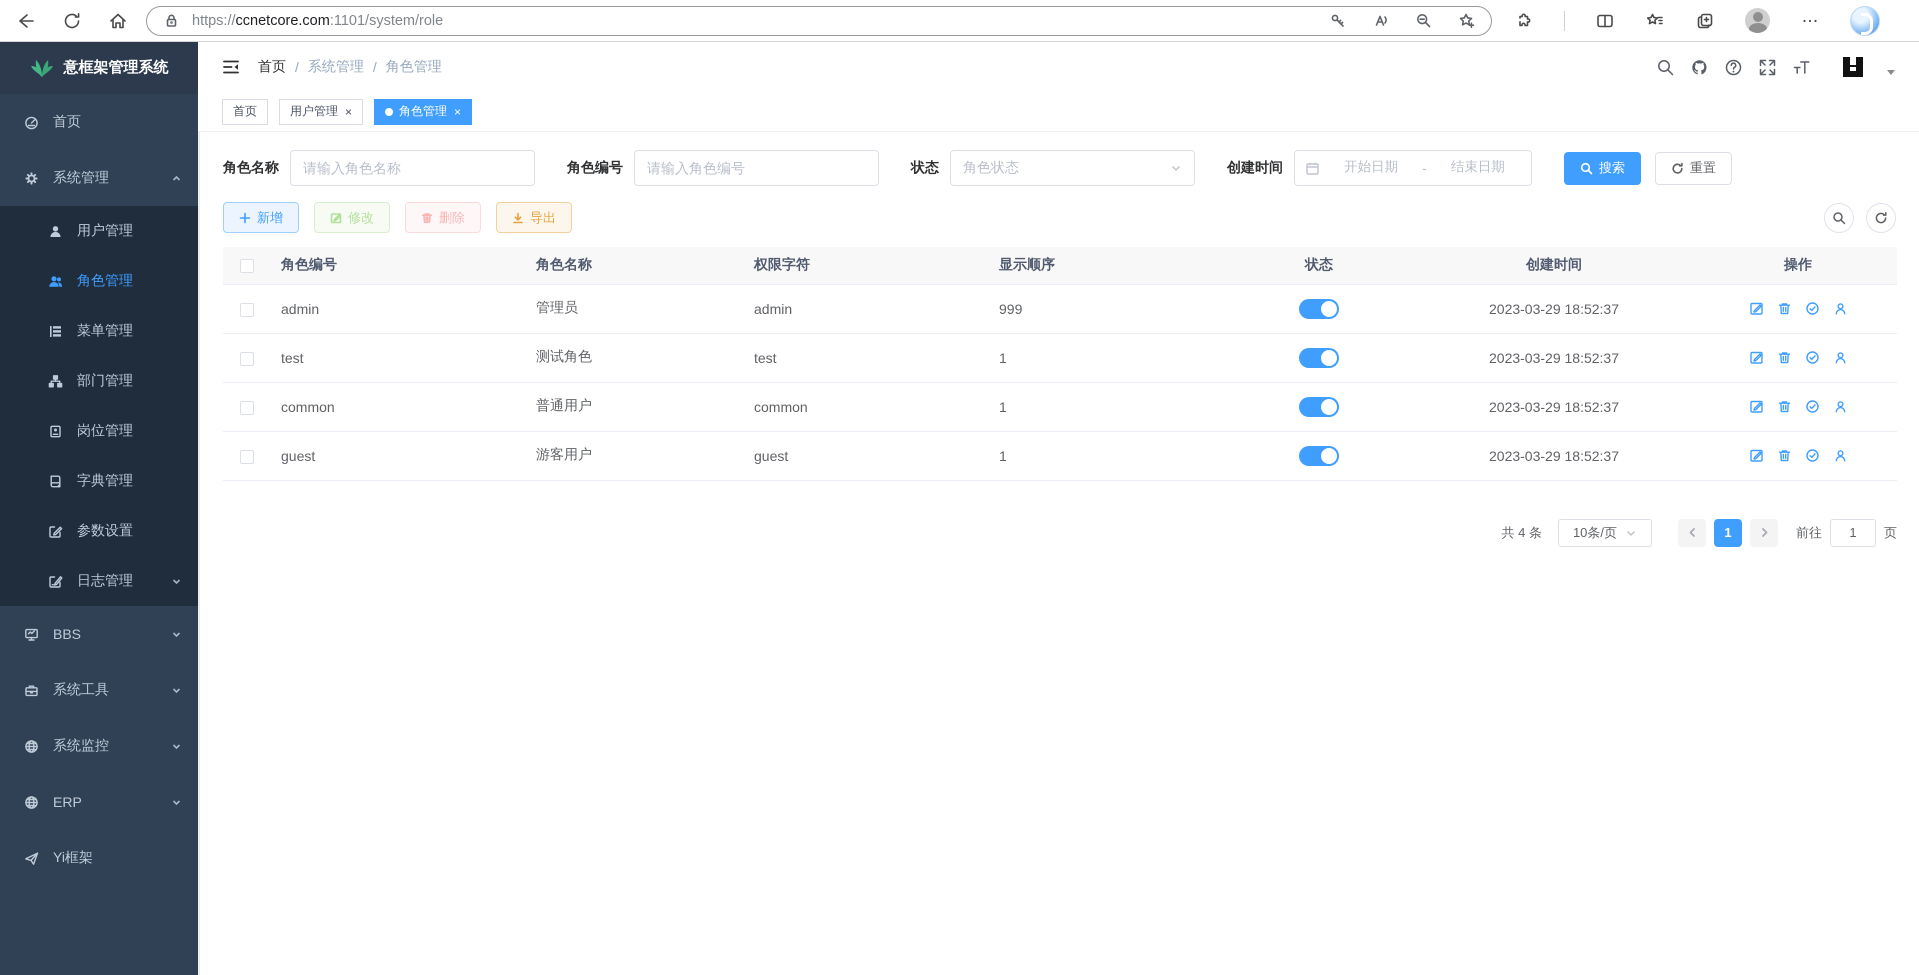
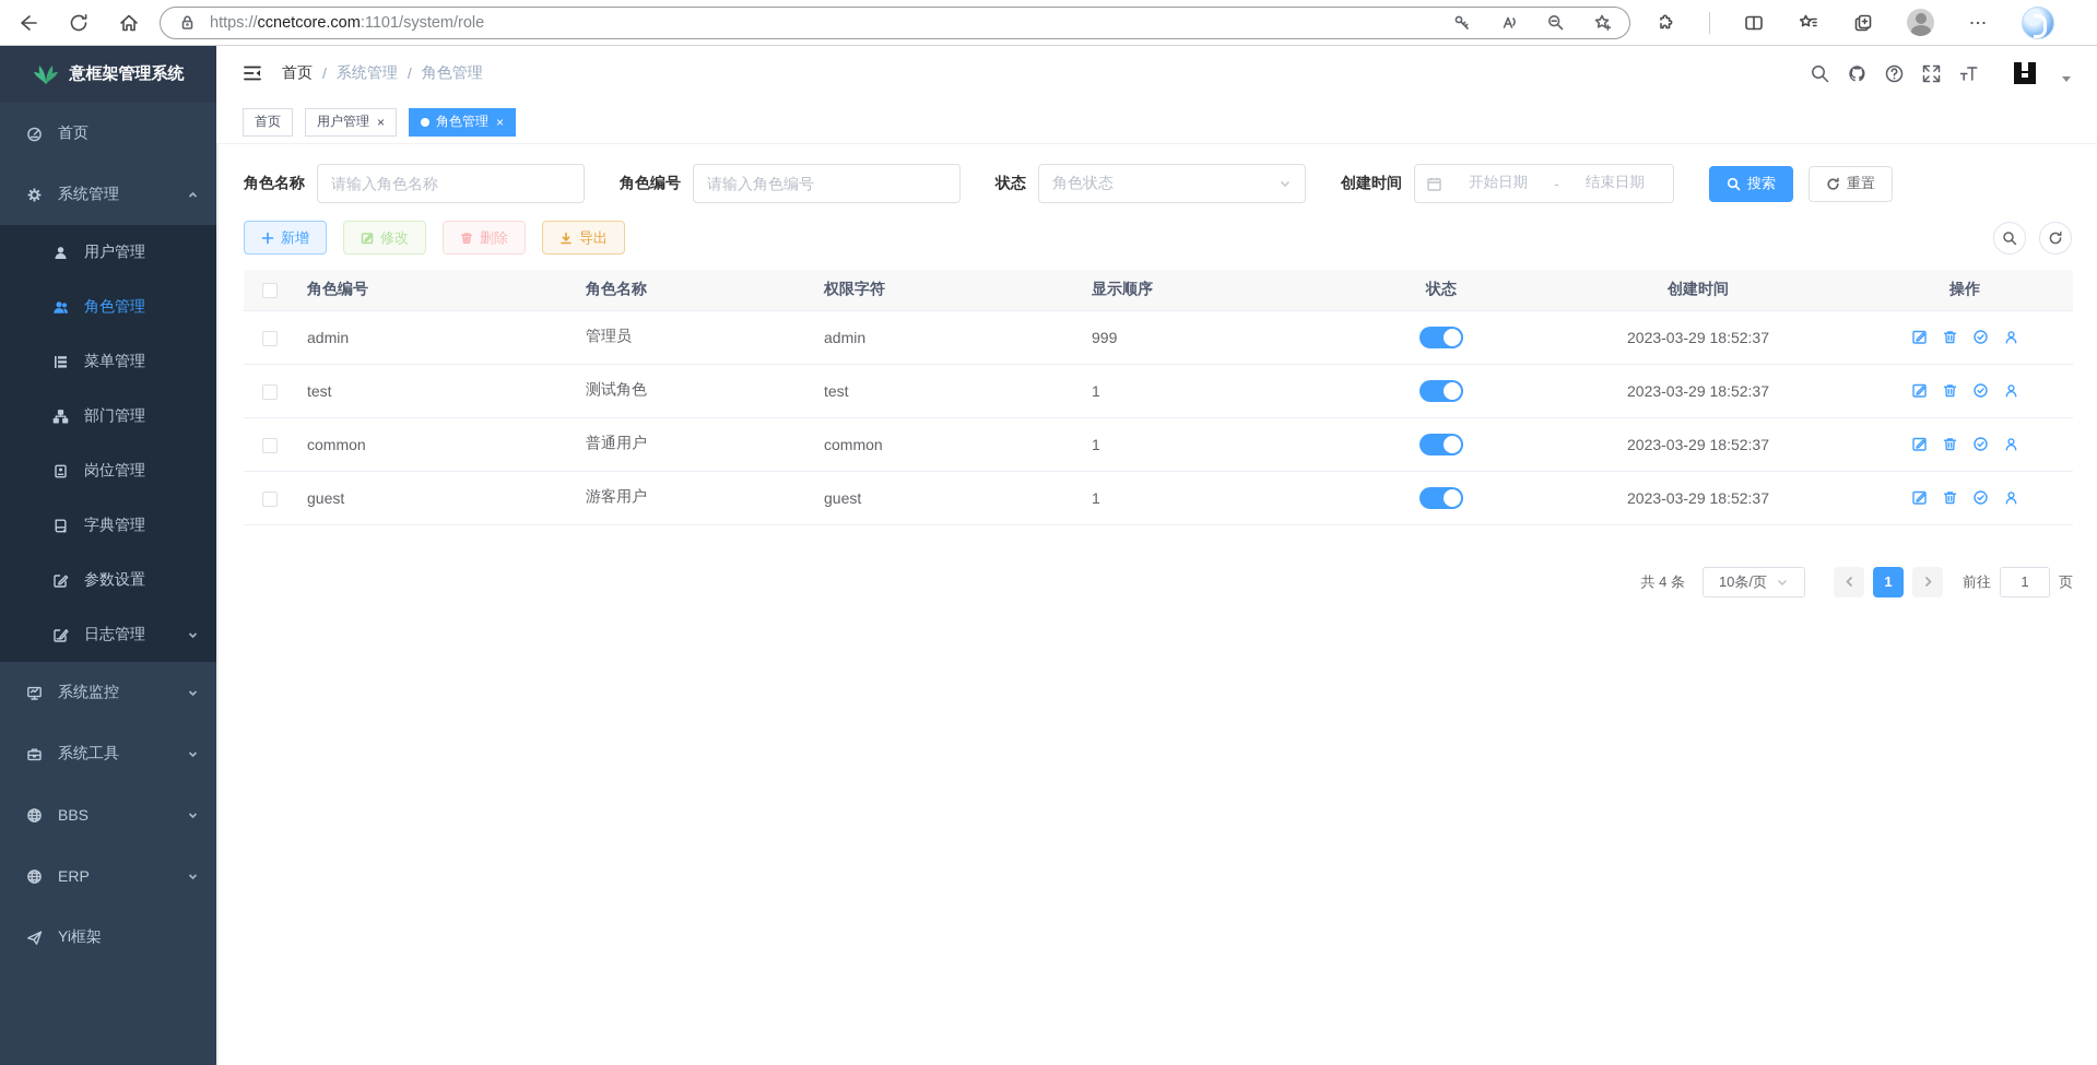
  https://ccnetcore.com:1101/system/role
  意框架管理系统
  首页
  系统管理
  用户管理
  角色管理
  菜单管理
  部门管理
  岗位管理
  字典管理
  参数设置
  日志管理
- BBS
+ 系统监控
  系统工具
- 系统监控
+ BBS
  ERP
  Yi框架
  首页
  /
  系统管理
  /
  角色管理
  首页
  用户管理
  ×
  角色管理
  ×
  角色名称
  请输入角色名称
  角色编号
  请输入角色编号
  状态
  角色状态
  创建时间
  开始日期
  -
  结束日期
  搜索
  重置
  新增
  修改
  删除
  导出
  	角色编号	角色名称	权限字符	显示顺序	状态	创建时间	操作
  	admin	管理员	admin	999		2023-03-29 18:52:37
  	test	测试角色	test	1		2023-03-29 18:52:37
  	common	普通用户	common	1		2023-03-29 18:52:37
  	guest	游客用户	guest	1		2023-03-29 18:52:37
  共 4 条
  10条/页
  1
  前往
  1
  页
